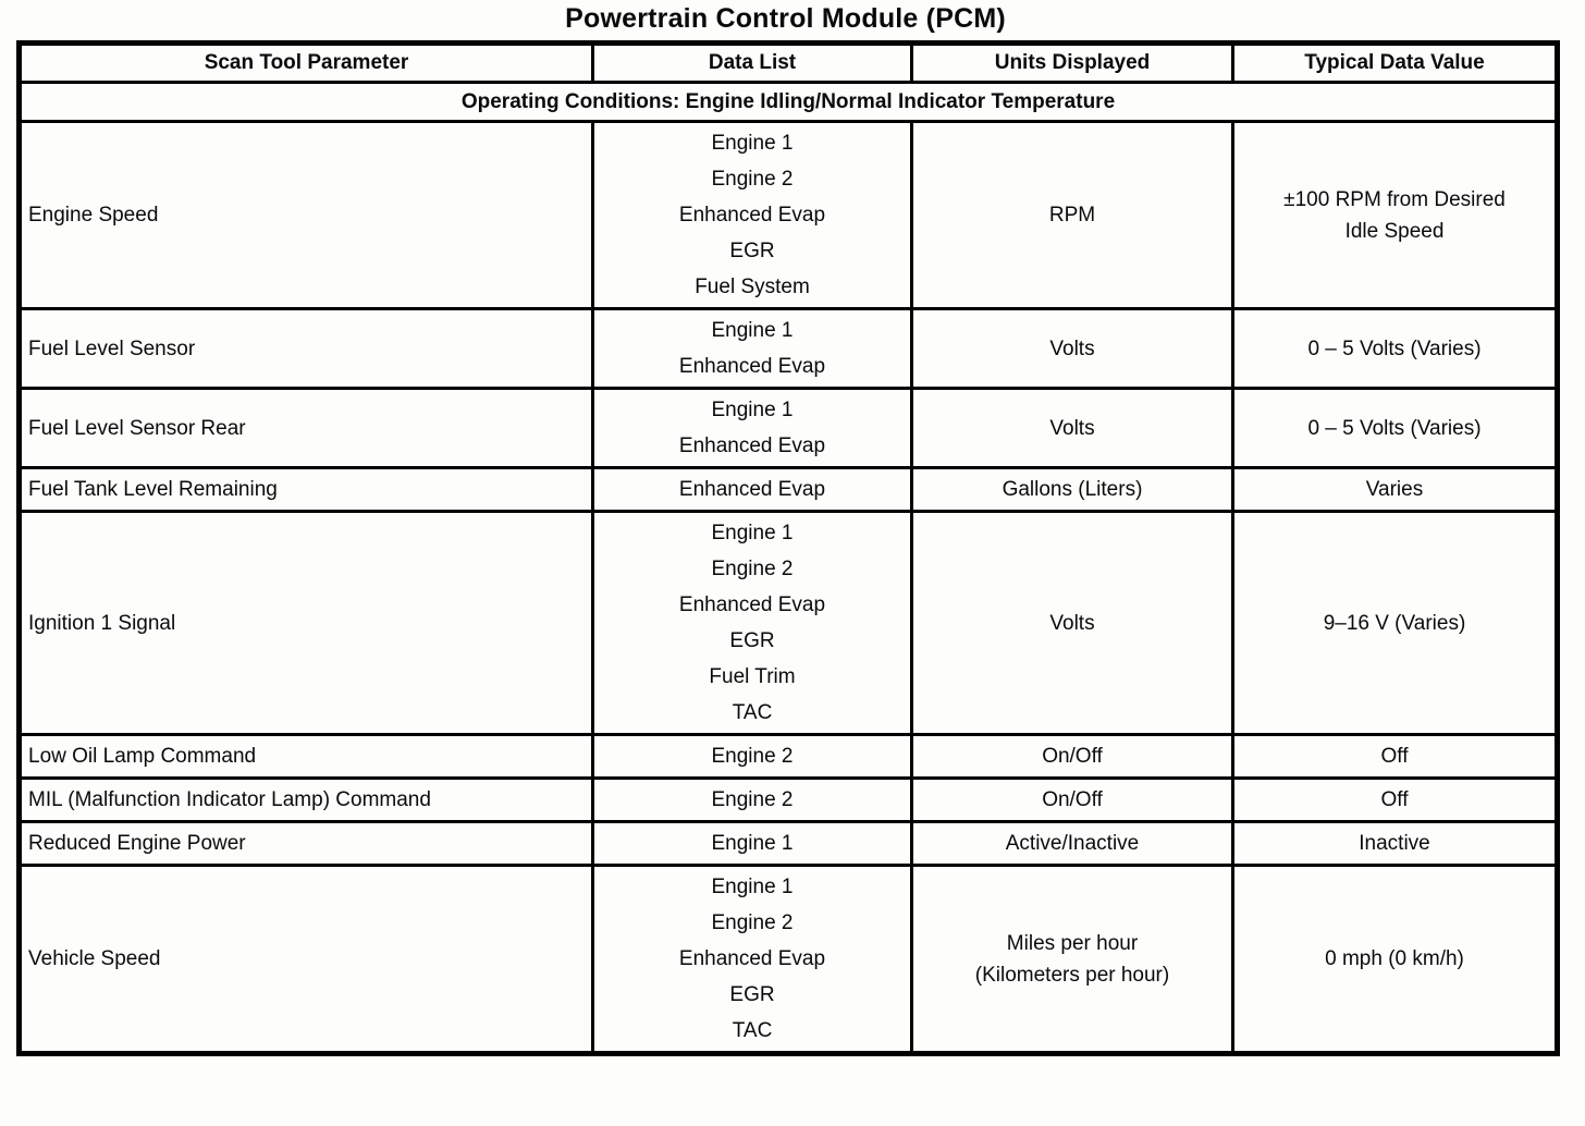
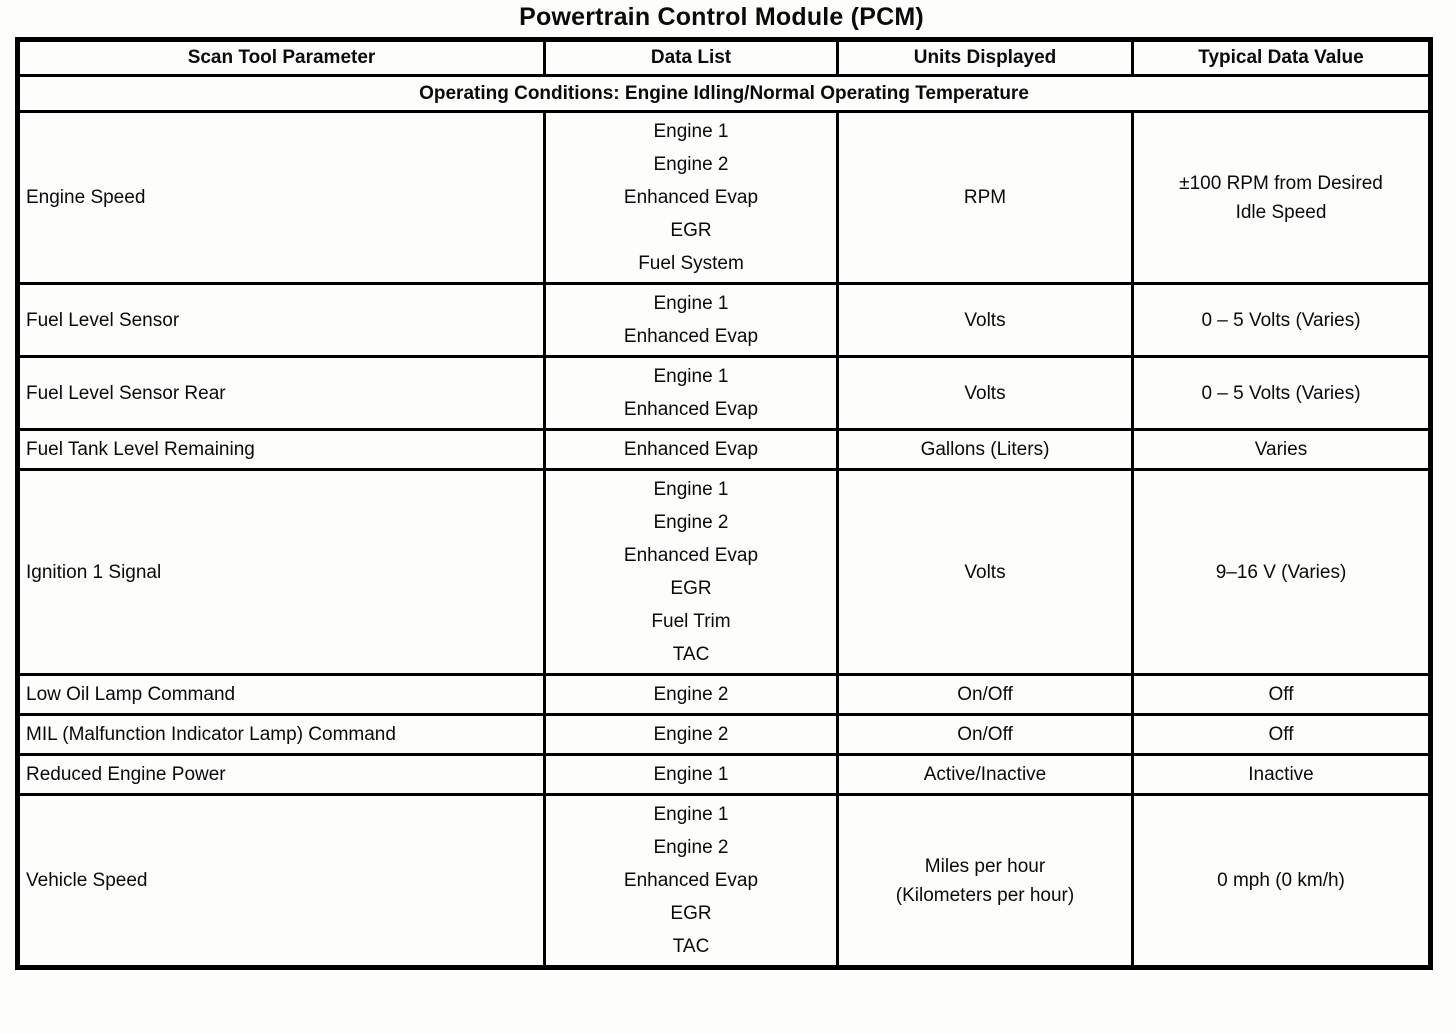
  Powertrain Control Module (PCM)
  Scan Tool Parameter	Data List	Units Displayed	Typical Data Value
- Operating Conditions: Engine Idling/Normal Indicator Temperature
+ Operating Conditions: Engine Idling/Normal Operating Temperature
  Engine Speed	Engine 1Engine 2Enhanced EvapEGRFuel System	RPM	±100 RPM from DesiredIdle Speed
  Fuel Level Sensor	Engine 1Enhanced Evap	Volts	0 – 5 Volts (Varies)
  Fuel Level Sensor Rear	Engine 1Enhanced Evap	Volts	0 – 5 Volts (Varies)
  Fuel Tank Level Remaining	Enhanced Evap	Gallons (Liters)	Varies
  Ignition 1 Signal	Engine 1Engine 2Enhanced EvapEGRFuel TrimTAC	Volts	9–16 V (Varies)
  Low Oil Lamp Command	Engine 2	On/Off	Off
  MIL (Malfunction Indicator Lamp) Command	Engine 2	On/Off	Off
  Reduced Engine Power	Engine 1	Active/Inactive	Inactive
  Vehicle Speed	Engine 1Engine 2Enhanced EvapEGRTAC	Miles per hour(Kilometers per hour)	0 mph (0 km/h)
